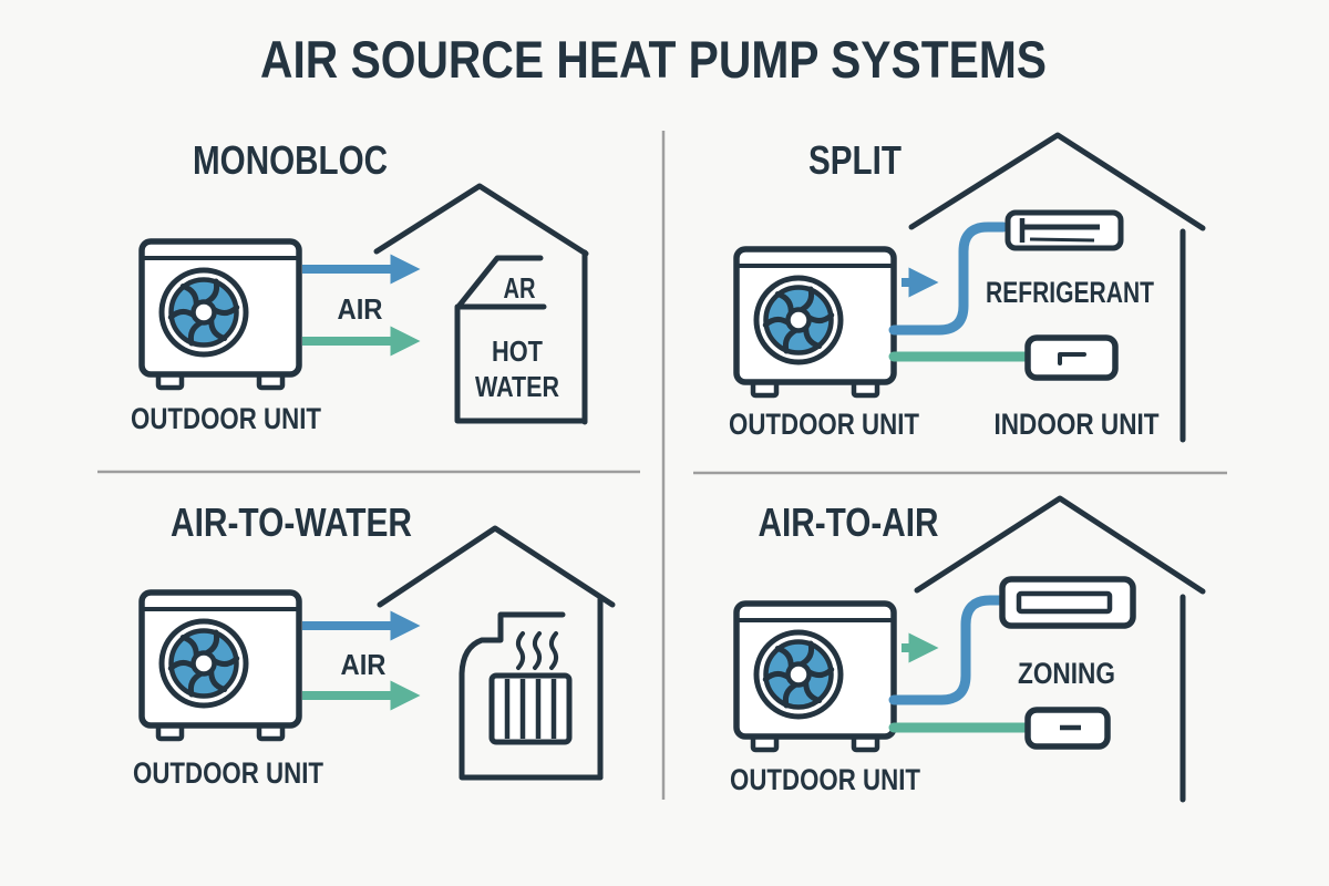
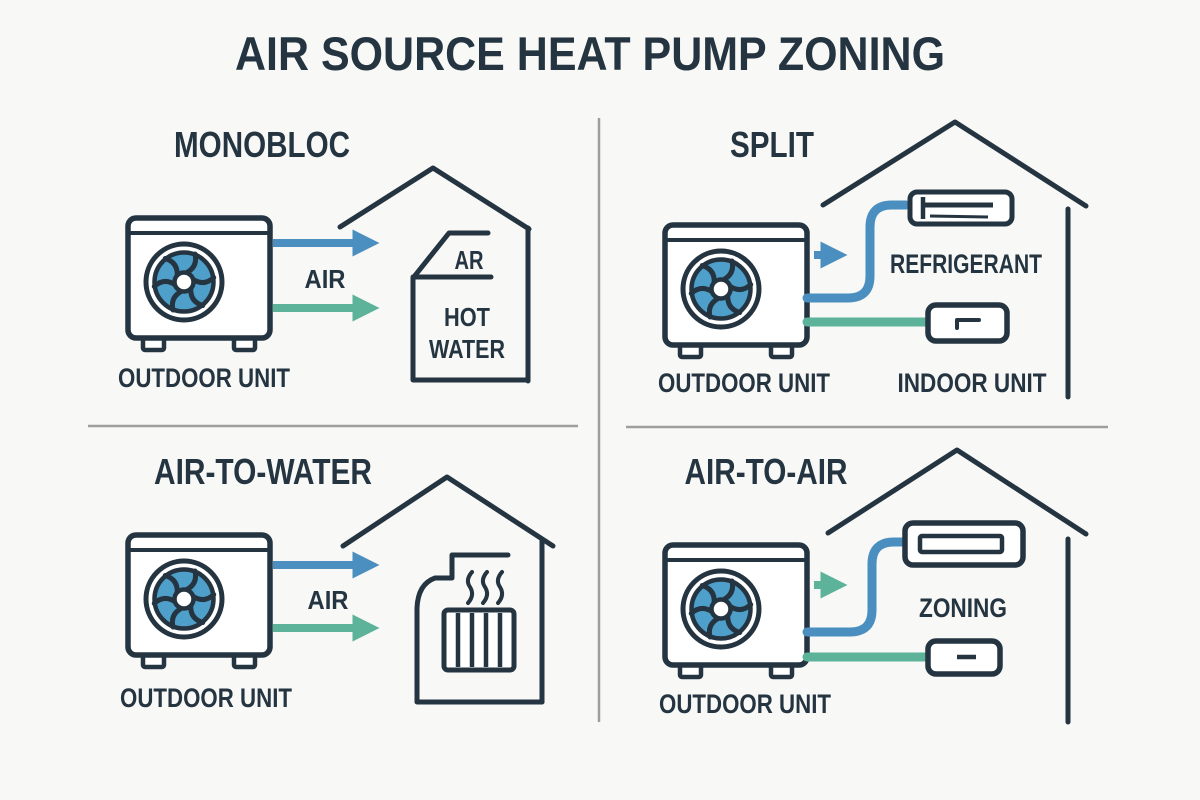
- AIR SOURCE HEAT PUMP SYSTEMS
+ AIR SOURCE HEAT PUMP ZONING
  MONOBLOC
  OUTDOOR UNIT
  AIR
  AR
  HOT
  WATER
  SPLIT
  OUTDOOR UNIT
  REFRIGERANT
  INDOOR UNIT
  AIR-TO-WATER
  OUTDOOR UNIT
  AIR
  AIR-TO-AIR
  OUTDOOR UNIT
  ZONING
